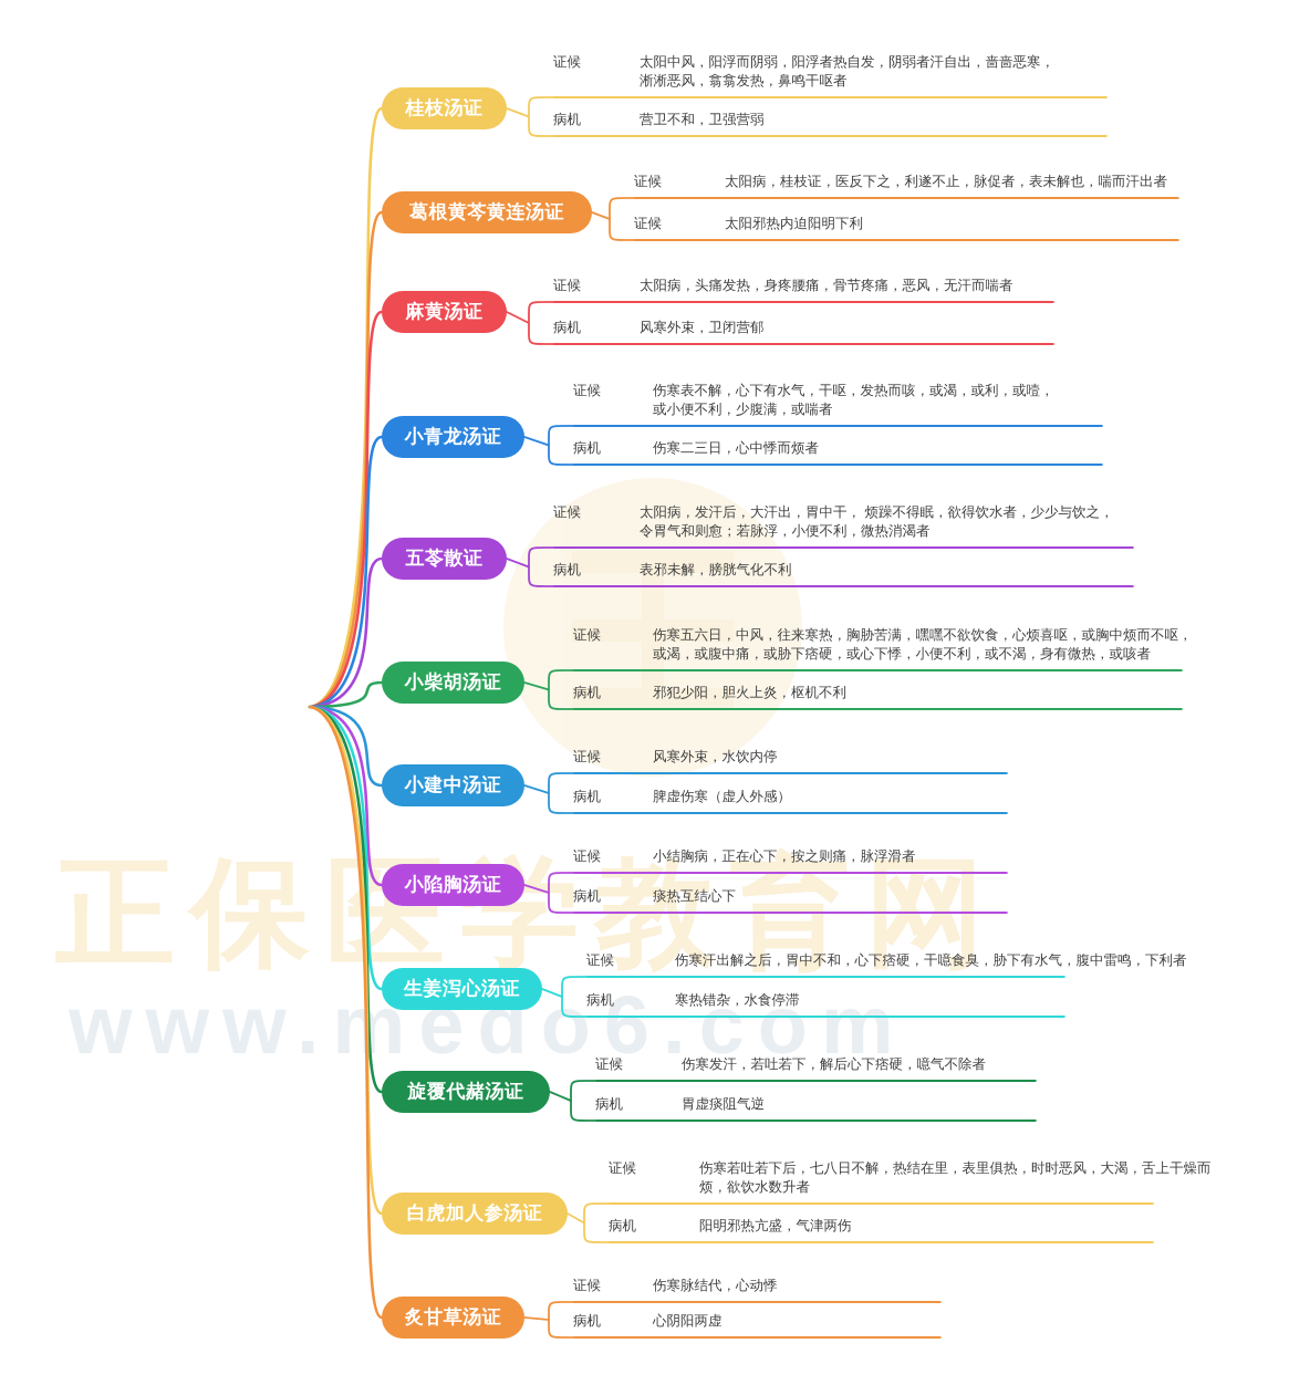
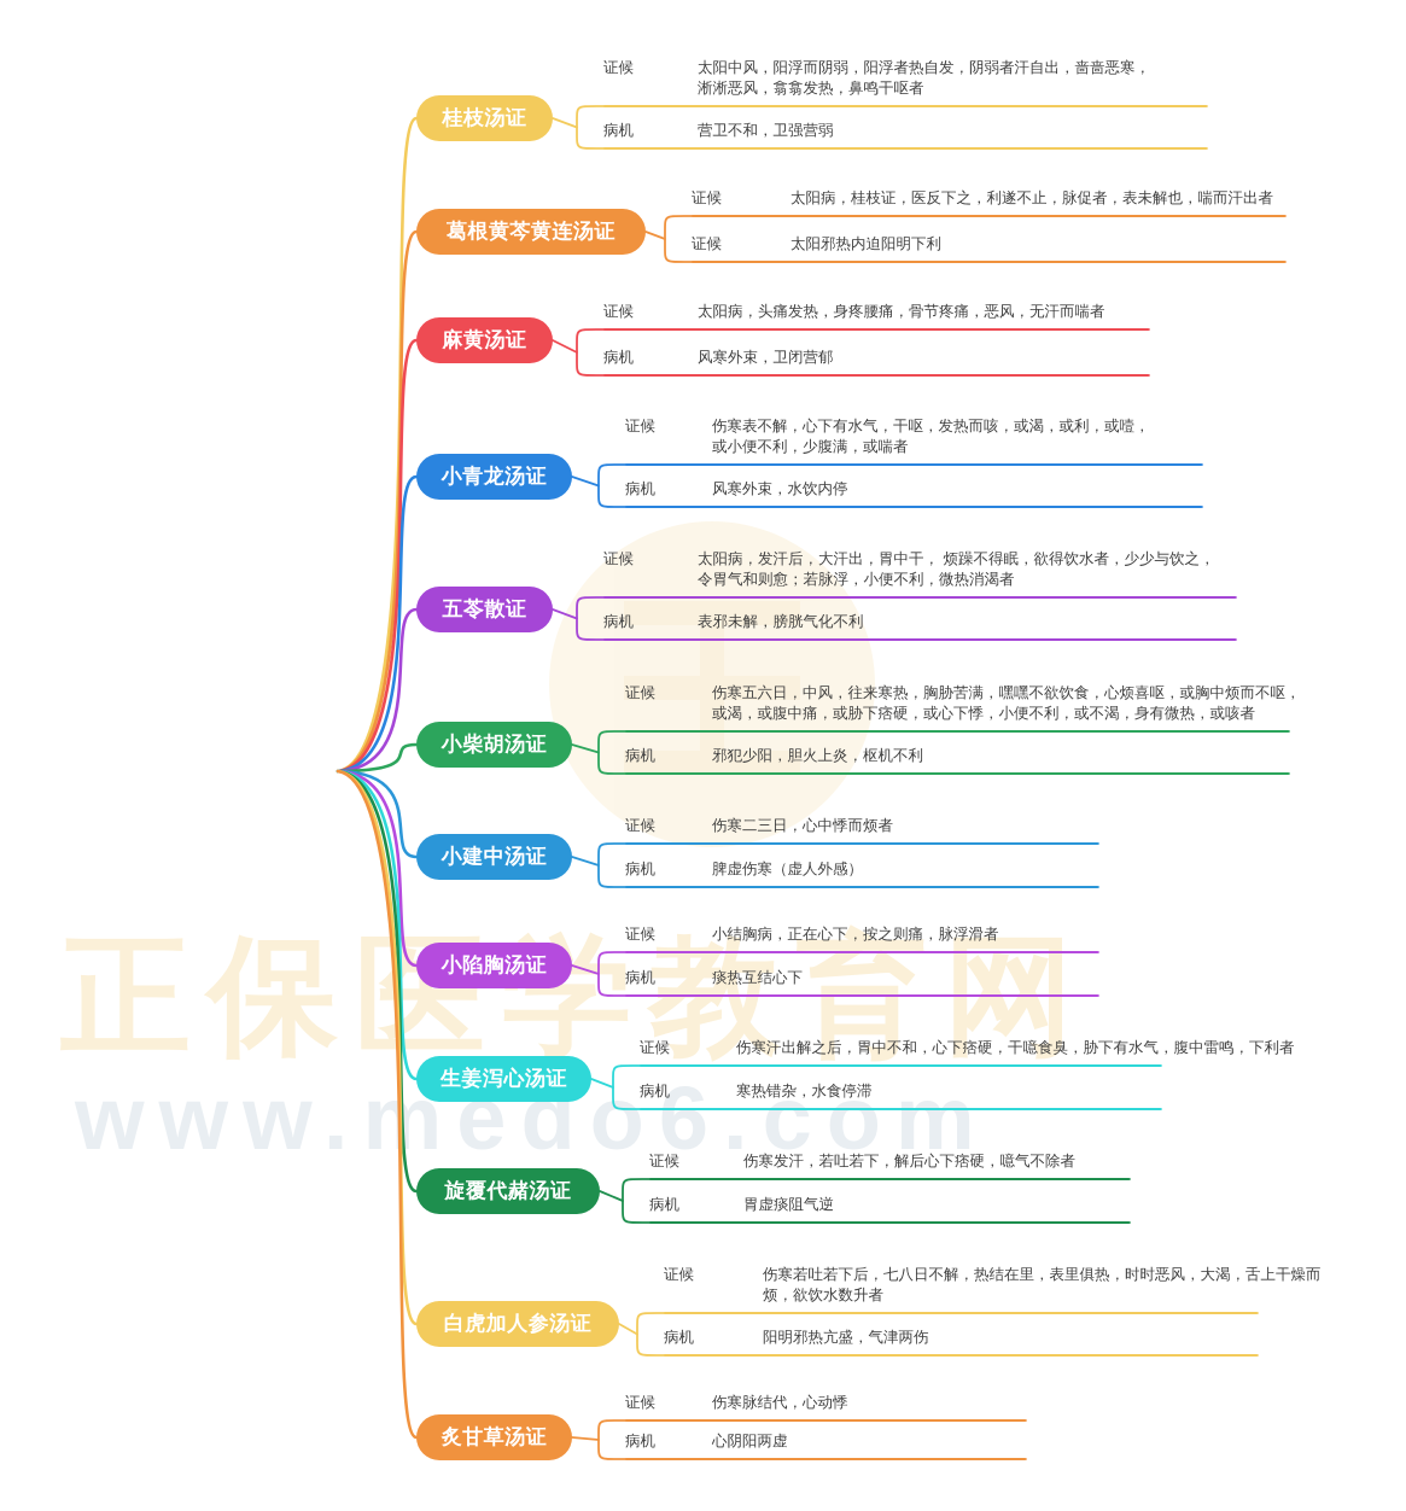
  www.medo6.com
  桂枝汤证
  证候
  太阳中风，阳浮而阴弱，阳浮者热自发，阴弱者汗自出，啬啬恶寒，
  淅淅恶风，翕翕发热，鼻鸣干呕者
  病机
  营卫不和，卫强营弱
  葛根黄芩黄连汤证
  证候
  太阳病，桂枝证，医反下之，利遂不止，脉促者，表未解也，喘而汗出者
  证候
  太阳邪热内迫阳明下利
  麻黄汤证
  证候
  太阳病，头痛发热，身疼腰痛，骨节疼痛，恶风，无汗而喘者
  病机
  风寒外束，卫闭营郁
  小青龙汤证
  证候
  伤寒表不解，心下有水气，干呕，发热而咳，或渴，或利，或噎，
  或小便不利，少腹满，或喘者
  病机
- 伤寒二三日，心中悸而烦者
+ 风寒外束，水饮内停
  五苓散证
  证候
  太阳病，发汗后，大汗出，胃中干， 烦躁不得眠，欲得饮水者，少少与饮之，
  令胃气和则愈；若脉浮，小便不利，微热消渴者
  病机
  表邪未解，膀胱气化不利
  小柴胡汤证
  证候
  伤寒五六日，中风，往来寒热，胸胁苦满，嘿嘿不欲饮食，心烦喜呕，或胸中烦而不呕，
  或渴，或腹中痛，或胁下痞硬，或心下悸，小便不利，或不渴，身有微热，或咳者
  病机
  邪犯少阳，胆火上炎，枢机不利
  小建中汤证
  证候
- 风寒外束，水饮内停
+ 伤寒二三日，心中悸而烦者
  病机
  脾虚伤寒（虚人外感）
  小陷胸汤证
  证候
  小结胸病，正在心下，按之则痛，脉浮滑者
  病机
  痰热互结心下
  生姜泻心汤证
  证候
  伤寒汗出解之后，胃中不和，心下痞硬，干噫食臭，胁下有水气，腹中雷鸣，下利者
  病机
  寒热错杂，水食停滞
  旋覆代赭汤证
  证候
  伤寒发汗，若吐若下，解后心下痞硬，噫气不除者
  病机
  胃虚痰阻气逆
  白虎加人参汤证
  证候
  伤寒若吐若下后，七八日不解，热结在里，表里俱热，时时恶风，大渴，舌上干燥而
  烦，欲饮水数升者
  病机
  阳明邪热亢盛，气津两伤
  炙甘草汤证
  证候
  伤寒脉结代，心动悸
  病机
  心阴阳两虚
